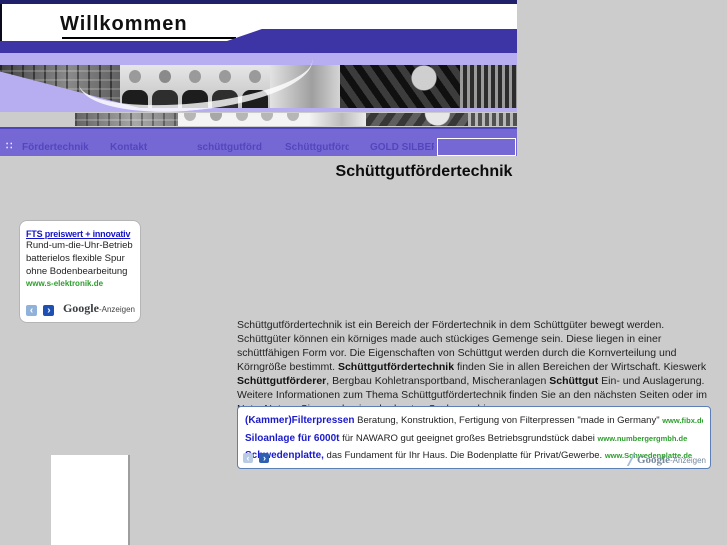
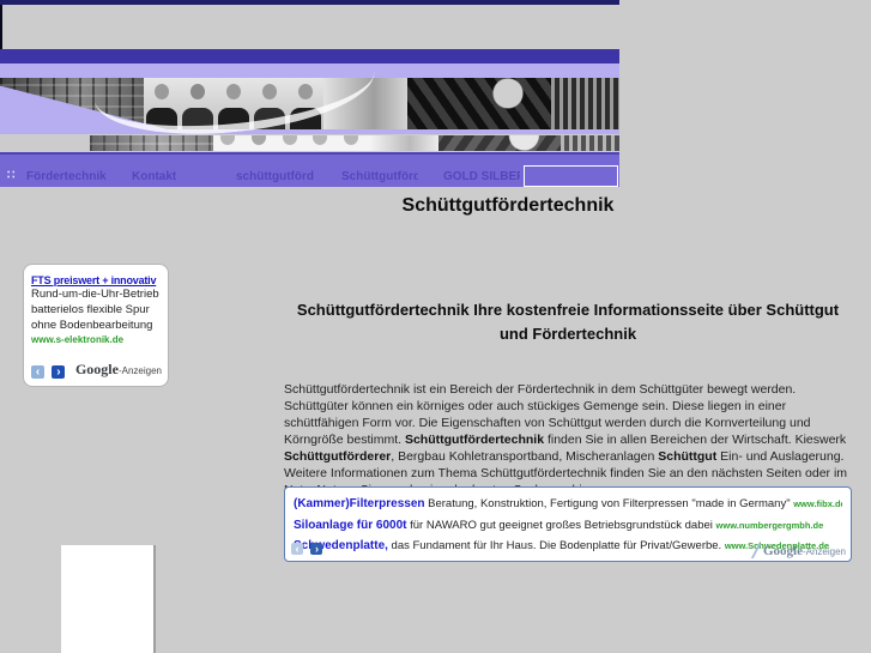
- Willkommen
  ∷
  Fördertechnik
  Kontakt
  schüttgutförd
  Schüttgutförd
  GOLD SILBE
  Schüttgutfördertechnik
  FTS preiswert + innovativ
  Rund-um-die-Uhr-Betrieb
  batterielos flexible Spur
  ohne Bodenbearbeitung
  www.s-elektronik.de
  ‹ ›
  Google-Anzeigen
+ Schüttgutfördertechnik Ihre kostenfreie Informationsseite über Schüttgut und Fördertechnik
- Schüttgutfördertechnik ist ein Bereich der Fördertechnik in dem Schüttgüter bewegt werden. Schüttgüter können ein körniges made auch stückiges Gemenge sein. Diese liegen in einer schüttfähigen Form vor. Die Eigenschaften von Schüttgut werden durch die Kornverteilung und Körngröße bestimmt. Schüttgutfördertechnik finden Sie in allen Bereichen der Wirtschaft. Kieswerk Schüttgutförderer, Bergbau Kohletransportband, Mischeranlagen Schüttgut Ein- und Auslagerung. Weitere Informationen zum Thema Schüttgutfördertechnik finden Sie an den nächsten Seiten oder im
+ Schüttgutfördertechnik ist ein Bereich der Fördertechnik in dem Schüttgüter bewegt werden. Schüttgüter können ein körniges oder auch stückiges Gemenge sein. Diese liegen in einer schüttfähigen Form vor. Die Eigenschaften von Schüttgut werden durch die Kornverteilung und Körngröße bestimmt. Schüttgutfördertechnik finden Sie in allen Bereichen der Wirtschaft. Kieswerk Schüttgutförderer, Bergbau Kohletransportband, Mischeranlagen Schüttgut Ein- und Auslagerung. Weitere Informationen zum Thema Schüttgutfördertechnik finden Sie an den nächsten Seiten oder im
  (Kammer)Filterpressen Beratung, Konstruktion, Fertigung von Filterpressen "made in Germany" www.fibx.d
  Siloanlage für 6000t für NAWARO gut geeignet großes Betriebsgrundstück dabei www.numbergergmbh.de
  cedenplatte, das Fundament für Ihr Haus. Die Bodenplatte für Privat/Gewerbe. www.Shwedenplatte.de
  ‹ ›
  Google
  -Anzeigen
